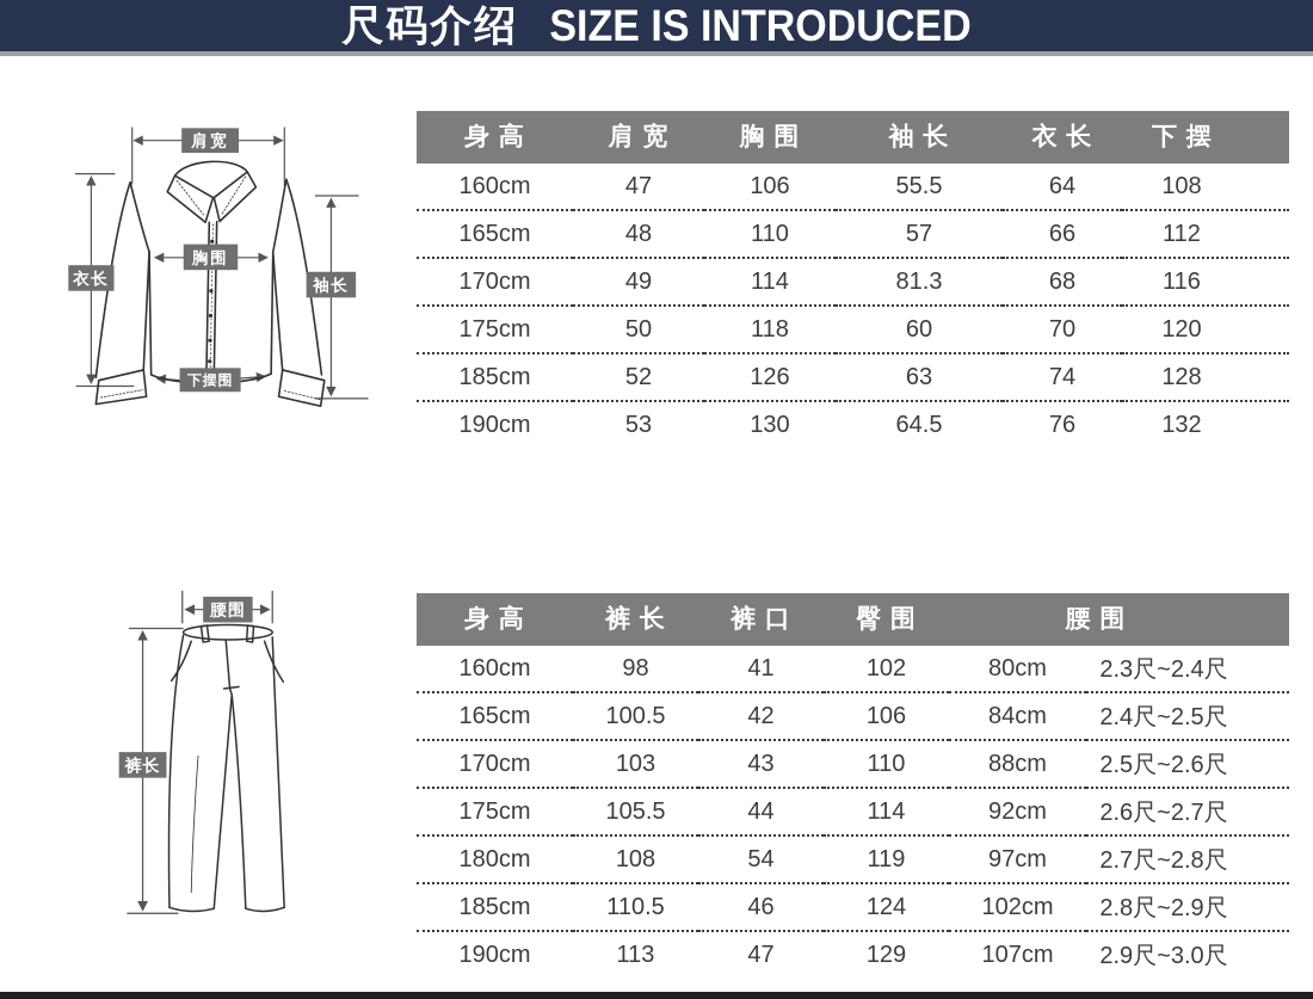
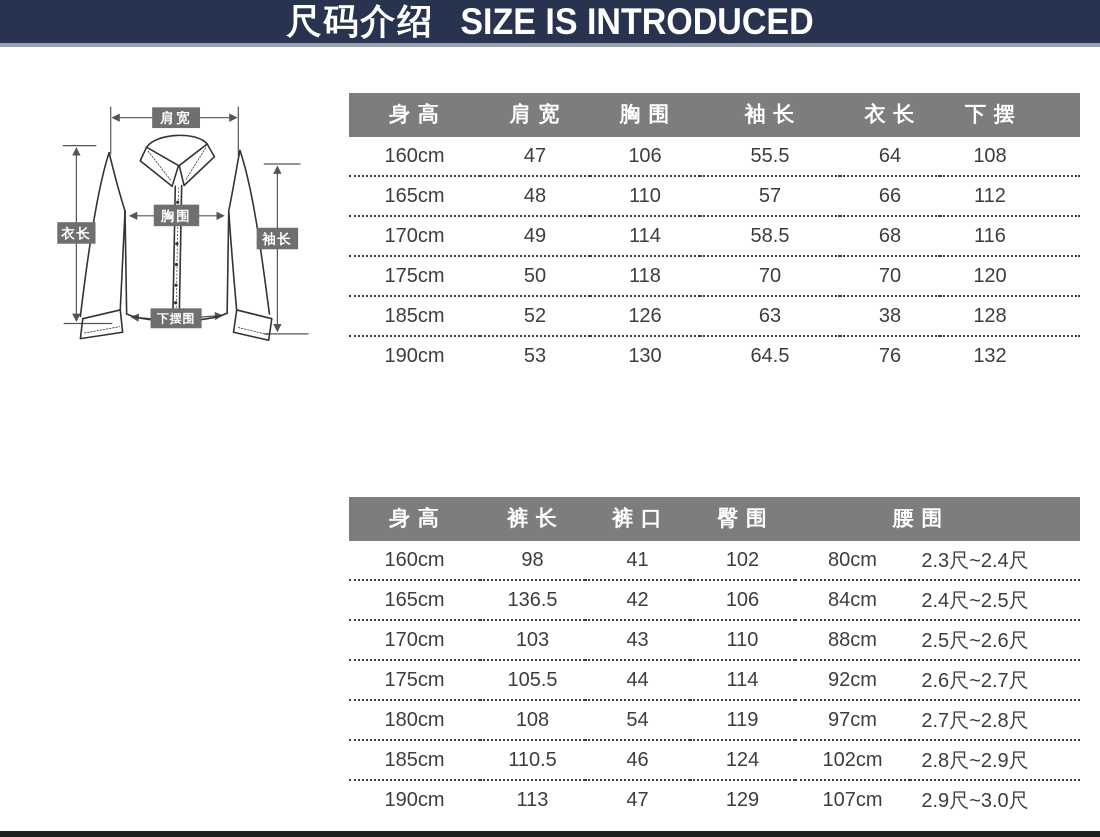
  尺码介绍
  SIZE IS INTRODUCED
  肩宽
  衣长
  袖长
  胸围
  下摆围
- 腰围
- 裤长
  身 高	肩 宽	胸 围	袖 长	衣 长	下 摆
  160cm	47	106	55.5	64	108
  165cm	48	110	57	66	112
- 170cm	49	114	81.3	68	116
+ 170cm	49	114	58.5	68	116
- 175cm	50	118	60	70	120
+ 175cm	50	118	70	70	120
- 185cm	52	126	63	74	128
+ 185cm	52	126	63	38	128
  190cm	53	130	64.5	76	132
  身 高	裤 长	裤 口	臀 围	腰 围
  160cm	98	41	102	80cm	2.3尺~2.4尺
- 165cm	100.5	42	106	84cm	2.4尺~2.5尺
+ 165cm	136.5	42	106	84cm	2.4尺~2.5尺
  170cm	103	43	110	88cm	2.5尺~2.6尺
  175cm	105.5	44	114	92cm	2.6尺~2.7尺
  180cm	108	54	119	97cm	2.7尺~2.8尺
  185cm	110.5	46	124	102cm	2.8尺~2.9尺
  190cm	113	47	129	107cm	2.9尺~3.0尺
